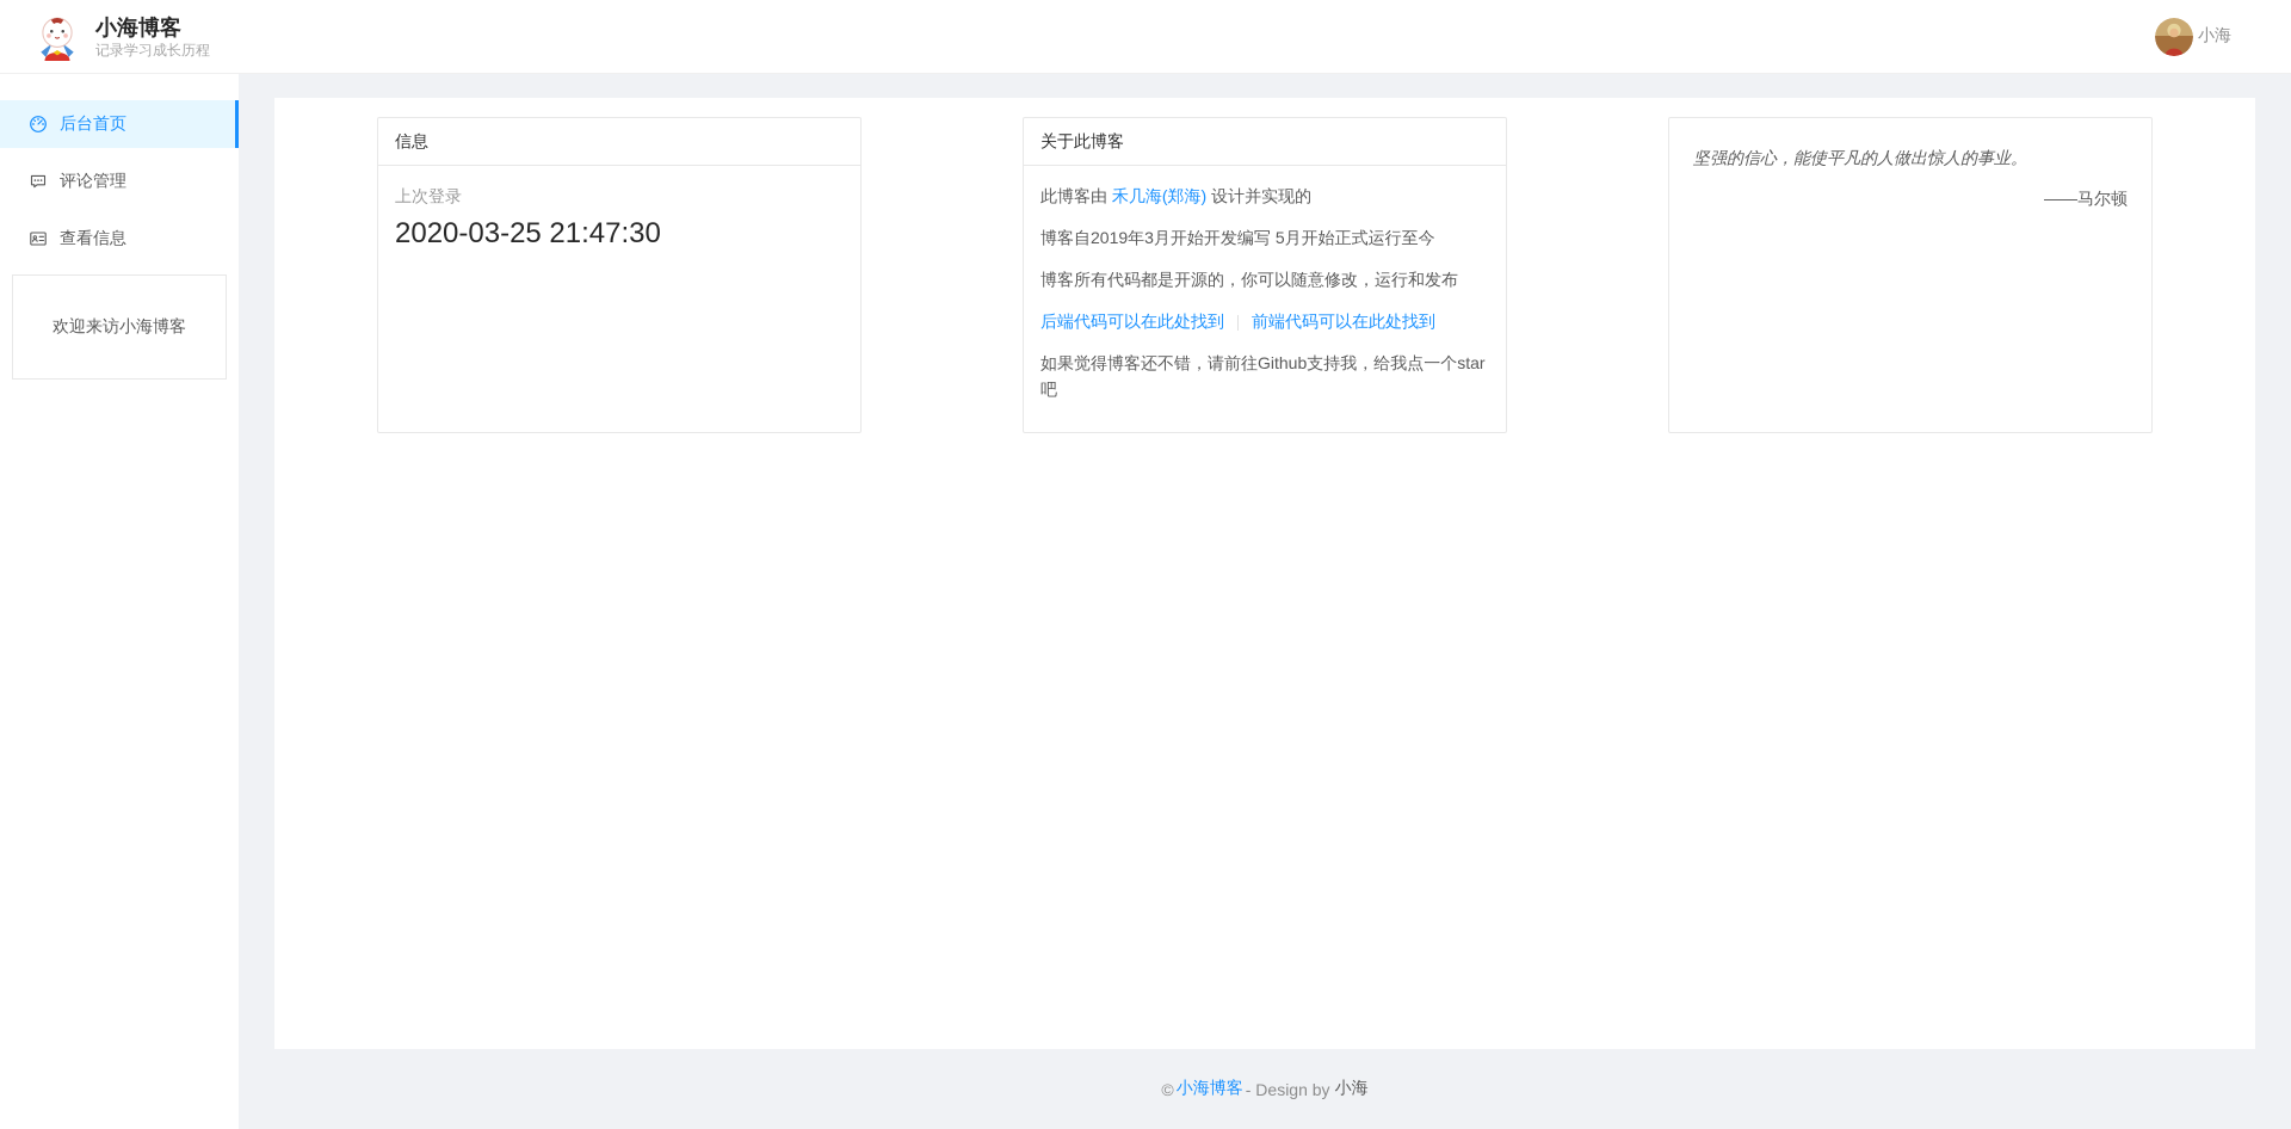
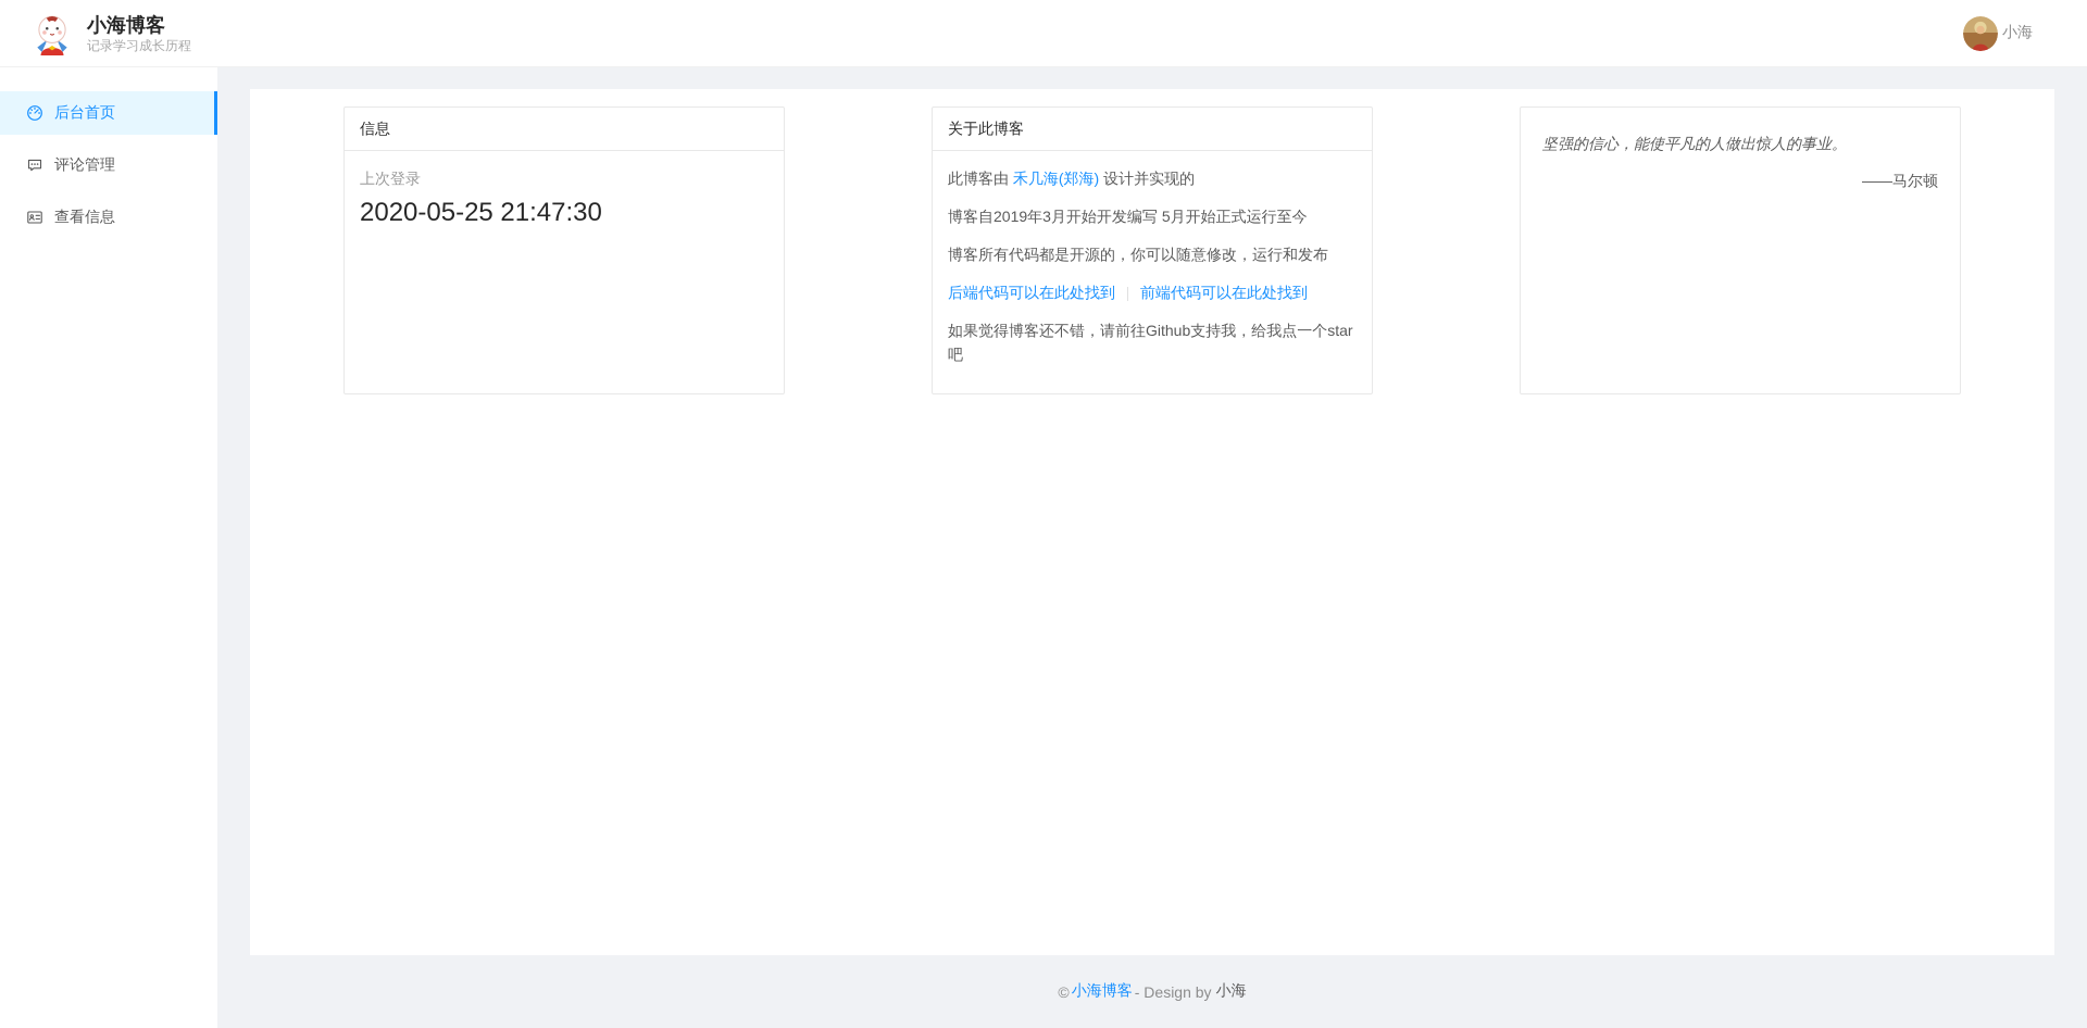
  小海博客
  记录学习成长历程
  小海
  后台首页
  评论管理
  查看信息
- 欢迎来访小海博客
  信息
  上次登录
- 2020-03-25 21:47:30
+ 2020-05-25 21:47:30
  关于此博客
  此博客由 禾几海(郑海) 设计并实现的
  博客自2019年3月开始开发编写 5月开始正式运行至今
  博客所有代码都是开源的，你可以随意修改，运行和发布
  后端代码可以在此处找到 前端代码可以在此处找到
  如果觉得博客还不错，请前往Github支持我，给我点一个star吧
  坚强的信心，能使平凡的人做出惊人的事业。
  ——马尔顿
  ©
  小海博客
  - Design by
  小海
